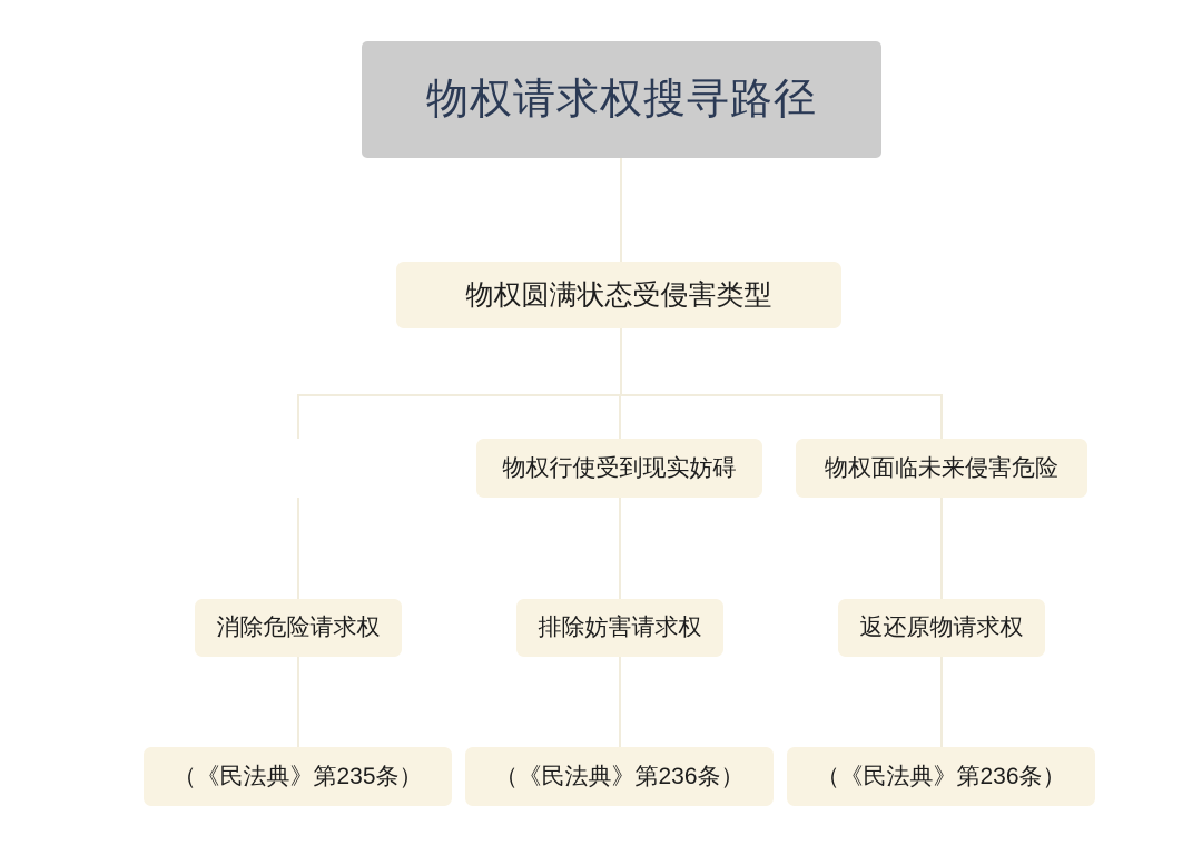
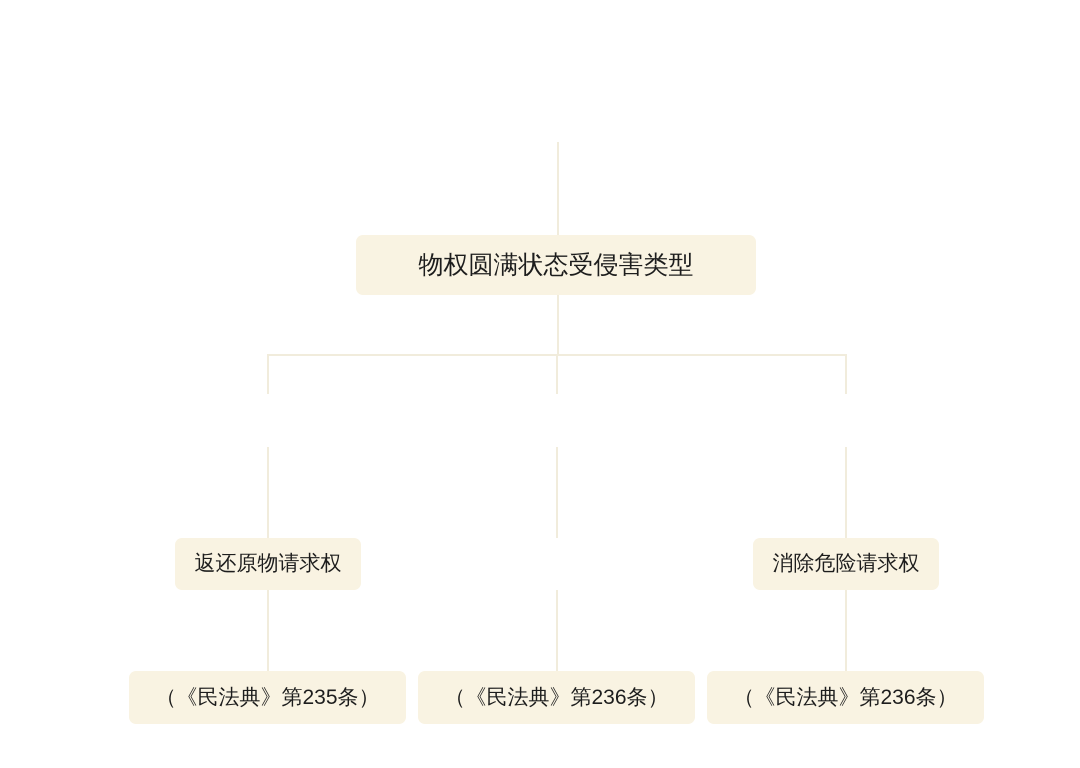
- 物权请求权搜寻路径
  物权圆满状态受侵害类型
- 消除危险请求权
+ 返还原物请求权
  （《民法典》第235条）
- 物权行使受到现实妨碍
- 排除妨害请求权
  （《民法典》第236条）
- 物权面临未来侵害危险
- 返还原物请求权
+ 消除危险请求权
  （《民法典》第236条）
